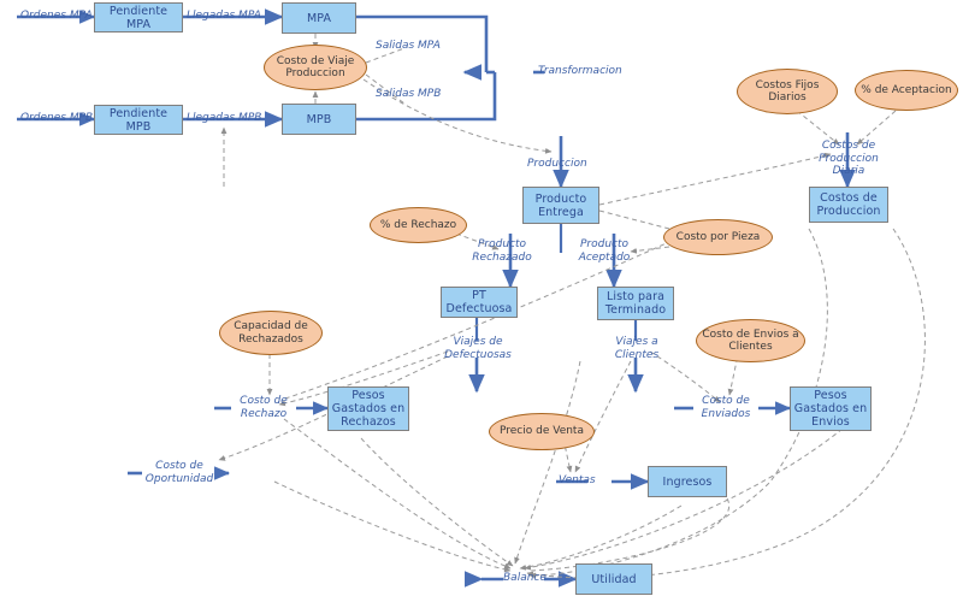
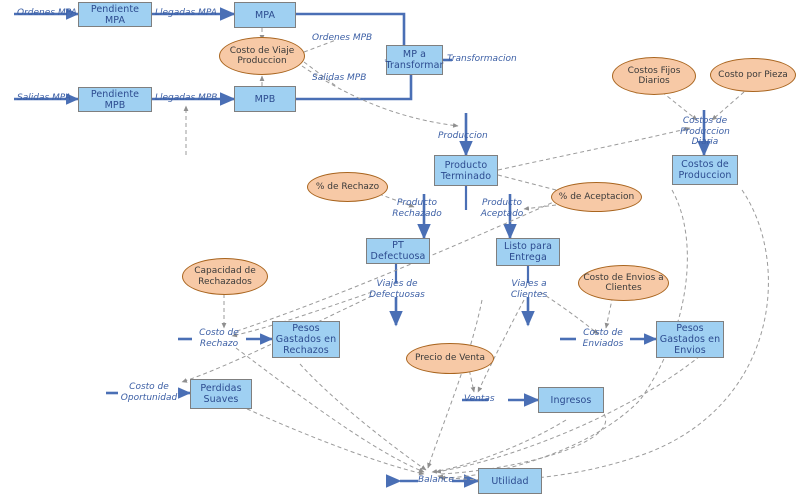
  Pendiente MPA
  MPA
  Pendiente MPB
  MPB
+ MP a
+ Transformar
  Producto
- Entrega
+ Terminado
  PT Defectuosa
  Listo para
- Terminado
+ Entrega
  Costos de
  Produccion
  Pesos
  Gastados en
  Rechazos
  Pesos
  Gastados en
  Envios
+ Perdidas
+ Suaves
  Ingresos
  Utilidad
  Costo de Viaje
  Produccion
  % de Rechazo
- Costo por Pieza
+ % de Aceptacion
  Costos Fijos
  Diarios
- % de Aceptacion
+ Costo por Pieza
  Capacidad de
  Rechazados
  Costo de Envios a
  Clientes
  Precio de Venta
  Ordenes MPA
  Llegadas MPA
- Ordenes MPB
+ Salidas MPA
  Llegadas MPB
- Salidas MPA
+ Ordenes MPB
  Salidas MPB
  Transformacion
  Produccion
  Costos de
  Produccion
  Diaria
  Producto
  Rechazado
  Producto
  Aceptado
  Viajes de
  Defectuosas
  Viajes a
  Clientes
  Costo de
  Rechazo
  Costo de
  Enviados
  Costo de
  Oportunidad
  Ventas
  Balance
